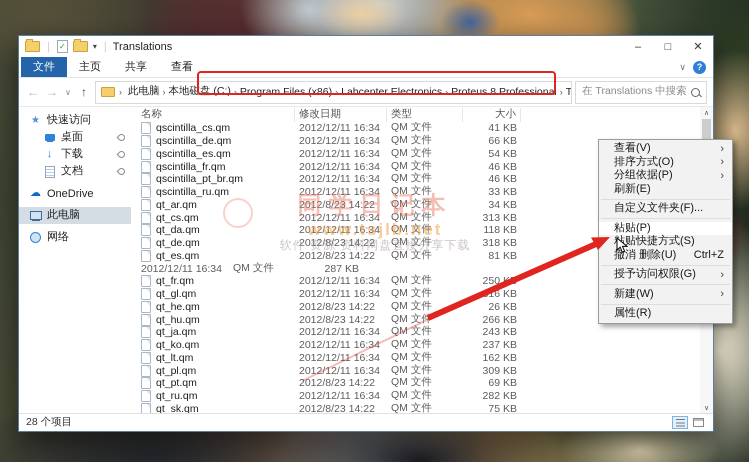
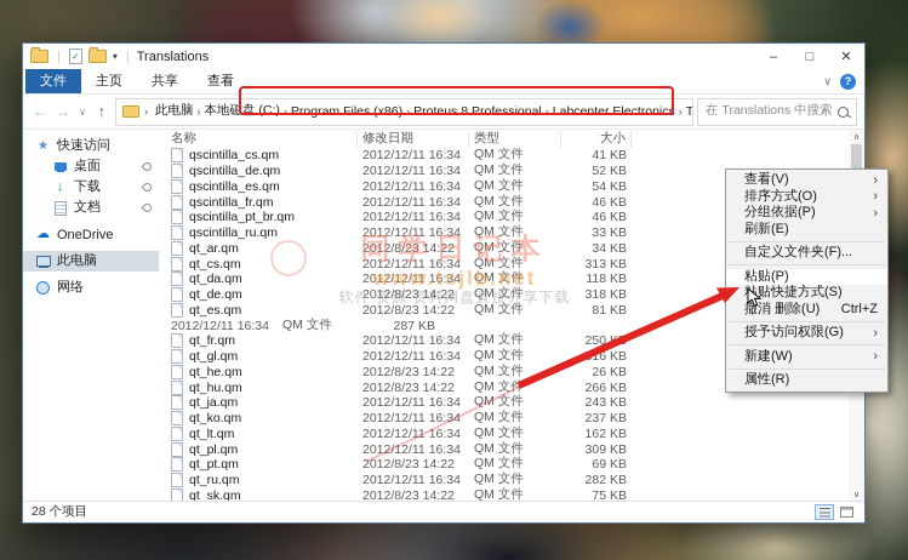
  |
  ✓
  ▾
  |
  Translations
  –
  □
  ✕
  文件
  主页
  共享
  查看
  ∨
  ?
  ←
  →
  ∨
  ↑
  ›
  此电脑
  ›
  本地磁盘 (C:)
  ›
  Program Files (x86)
  ›
- Labcenter Electronics
+ Proteus 8 Professional
  ›
- Proteus 8 Professional
+ Labcenter Electronics
  ›
  在 Translations 中搜索
  快速访问
  桌面
  下载
  文档
  OneDrive
  此电脑
  网络
  名称
  修改日期
  类型
  大小
  qscintilla_cs.qm
  2012/12/11 16:34
  QM 文件
  41 KB
  qscintilla_de.qm
  2012/12/11 16:34
  QM 文件
- 66 KB
+ 52 KB
  qscintilla_es.qm
  2012/12/11 16:34
  QM 文件
  54 KB
  qscintilla_fr.qm
  2012/12/11 16:34
  QM 文件
  46 KB
  qscintilla_pt_br.qm
  2012/12/11 16:34
  QM 文件
  46 KB
  qscintilla_ru.qm
  2012/12/11 16:34
  QM 文件
  33 KB
  qt_ar.qm
  2012/8/23 14:22
  QM 文件
  34 KB
  qt_cs.qm
  2012/12/11 16:34
  QM 文件
  313 KB
  qt_da.qm
  2012/12/11 16:34
  QM 文件
  118 KB
  qt_de.qm
  2012/8/23 14:22
  QM 文件
  318 KB
  qt_es.qm
  2012/8/23 14:22
  QM 文件
  81 KB
  2012/12/11 16:34
  QM 文件
  287 KB
  qt_fr.qm
  2012/12/11 16:34
  QM 文件
  qt_gl.qm
  2012/12/11 16:34
  QM 文件
  16 KB
  qt_he.qm
  2012/8/23 14:22
  QM 文件
  26 KB
  qt_hu.qm
  2012/8/23 14:22
  QM 文件
  266 KB
  qt_ja.qm
  2012/12/11 16:34
  QM 文件
  243 KB
  qt_ko.qm
  2012/12/11 16:34
  QM 文件
  237 KB
  qt_lt.qm
  2012/12/11 16:34
  QM 文件
  162 KB
  qt_pl.qm
  2012/12/11 16:34
  QM 文件
  309 KB
  qt_pt.qm
  2012/8/23 14:22
  QM 文件
  69 KB
  qt_ru.qm
  2012/12/11 16:34
  QM 文件
  282 KB
  qt_sk.qm
  2012/8/23 14:22
  QM 文件
  75 KB
  28 个项目
  同学日记本
  www.tsjlb.net
  软件 资源 资料网盘直接分享下载
  查看(V)
  ›
  排序方式(O)
  ›
  分组依据(P)
  ›
  刷新(E)
  自定义文件夹(F)...
  粘贴(P)
  贴快捷方式(S)
  撤消 删除(U)
  Ctrl+Z
  授予访问权限(G)
  ›
  新建(W)
  ›
  属性(R)
